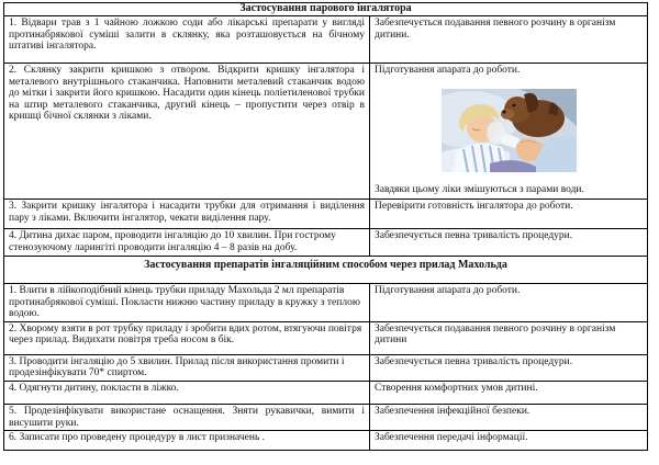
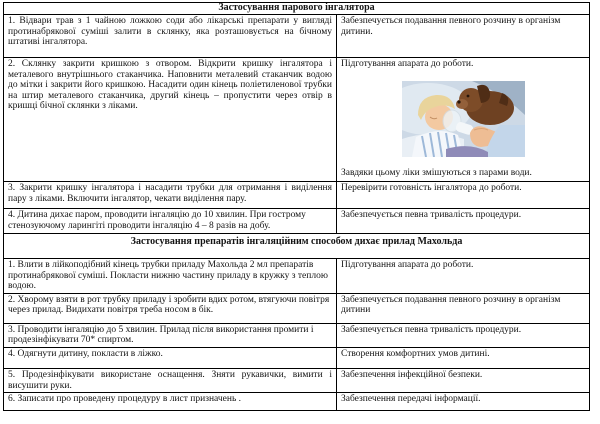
  Застосування парового інгалятора
  1. Відвари трав з 1 чайною ложкою соди або лікарські препарати у вигляді протинабрякової суміші залити в склянку, яка розташовується на бічному штативі інгалятора.	Забезпечується подавання певного розчину в організм дитини.
  2. Склянку закрити кришкою з отвором. Відкрити кришку інгалятора і металевого внутрішнього стаканчика. Наповнити металевий стаканчик водою до мітки і закрити його кришкою. Насадити один кінець поліетиленової трубки на штир металевого стаканчика, другий кінець – пропустити через отвір в кришці бічної склянки з ліками.	Підготування апарата до роботи. Завдяки цьому ліки змішуються з парами води.
  3. Закрити кришку інгалятора і насадити трубки для отримання і виділення пару з ліками. Включити інгалятор, чекати виділення пару.	Перевірити готовність інгалятора до роботи.
  4. Дитина дихає паром, проводити інгаляцію до 10 хвилин. При гострому стенозуючому ларингіті проводити інгаляцію 4 – 8 разів на добу.	Забезпечується певна тривалість процедури.
- Застосування препаратів інгаляційним способом через прилад Махольда
+ Застосування препаратів інгаляційним способом дихає прилад Махольда
  1. Влити в лійкоподібний кінець трубки приладу Махольда 2 мл препаратів протинабрякової суміші. Покласти нижню частину приладу в кружку з теплою водою.	Підготування апарата до роботи.
  2. Хворому взяти в рот трубку приладу і зробити вдих ротом, втягуючи повітря через прилад. Видихати повітря треба носом в бік.	Забезпечується подавання певного розчину в організм дитини
  3. Проводити інгаляцію до 5 хвилин. Прилад після використання промити і продезінфікувати 70* спиртом.	Забезпечується певна тривалість процедури.
  4. Одягнути дитину, покласти в ліжко.	Створення комфортних умов дитині.
  5. Продезінфікувати використане оснащення. Зняти рукавички, вимити і висушити руки.	Забезпечення інфекційної безпеки.
  6. Записати про проведену процедуру в лист призначень .	Забезпечення передачі інформації.
